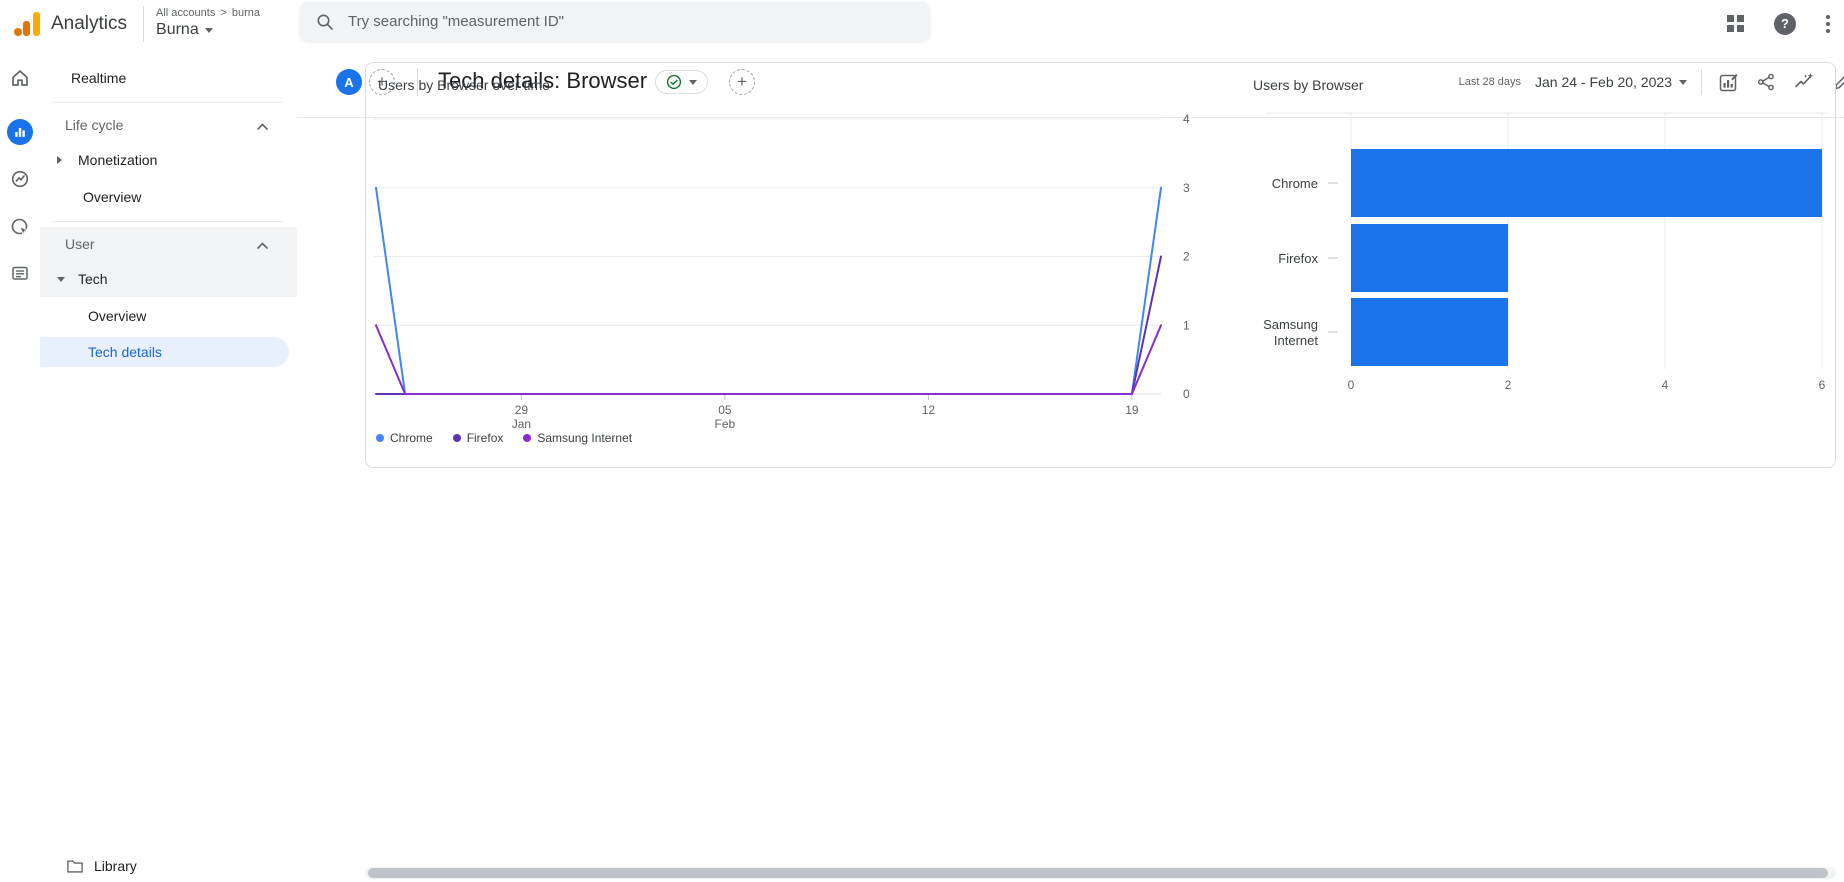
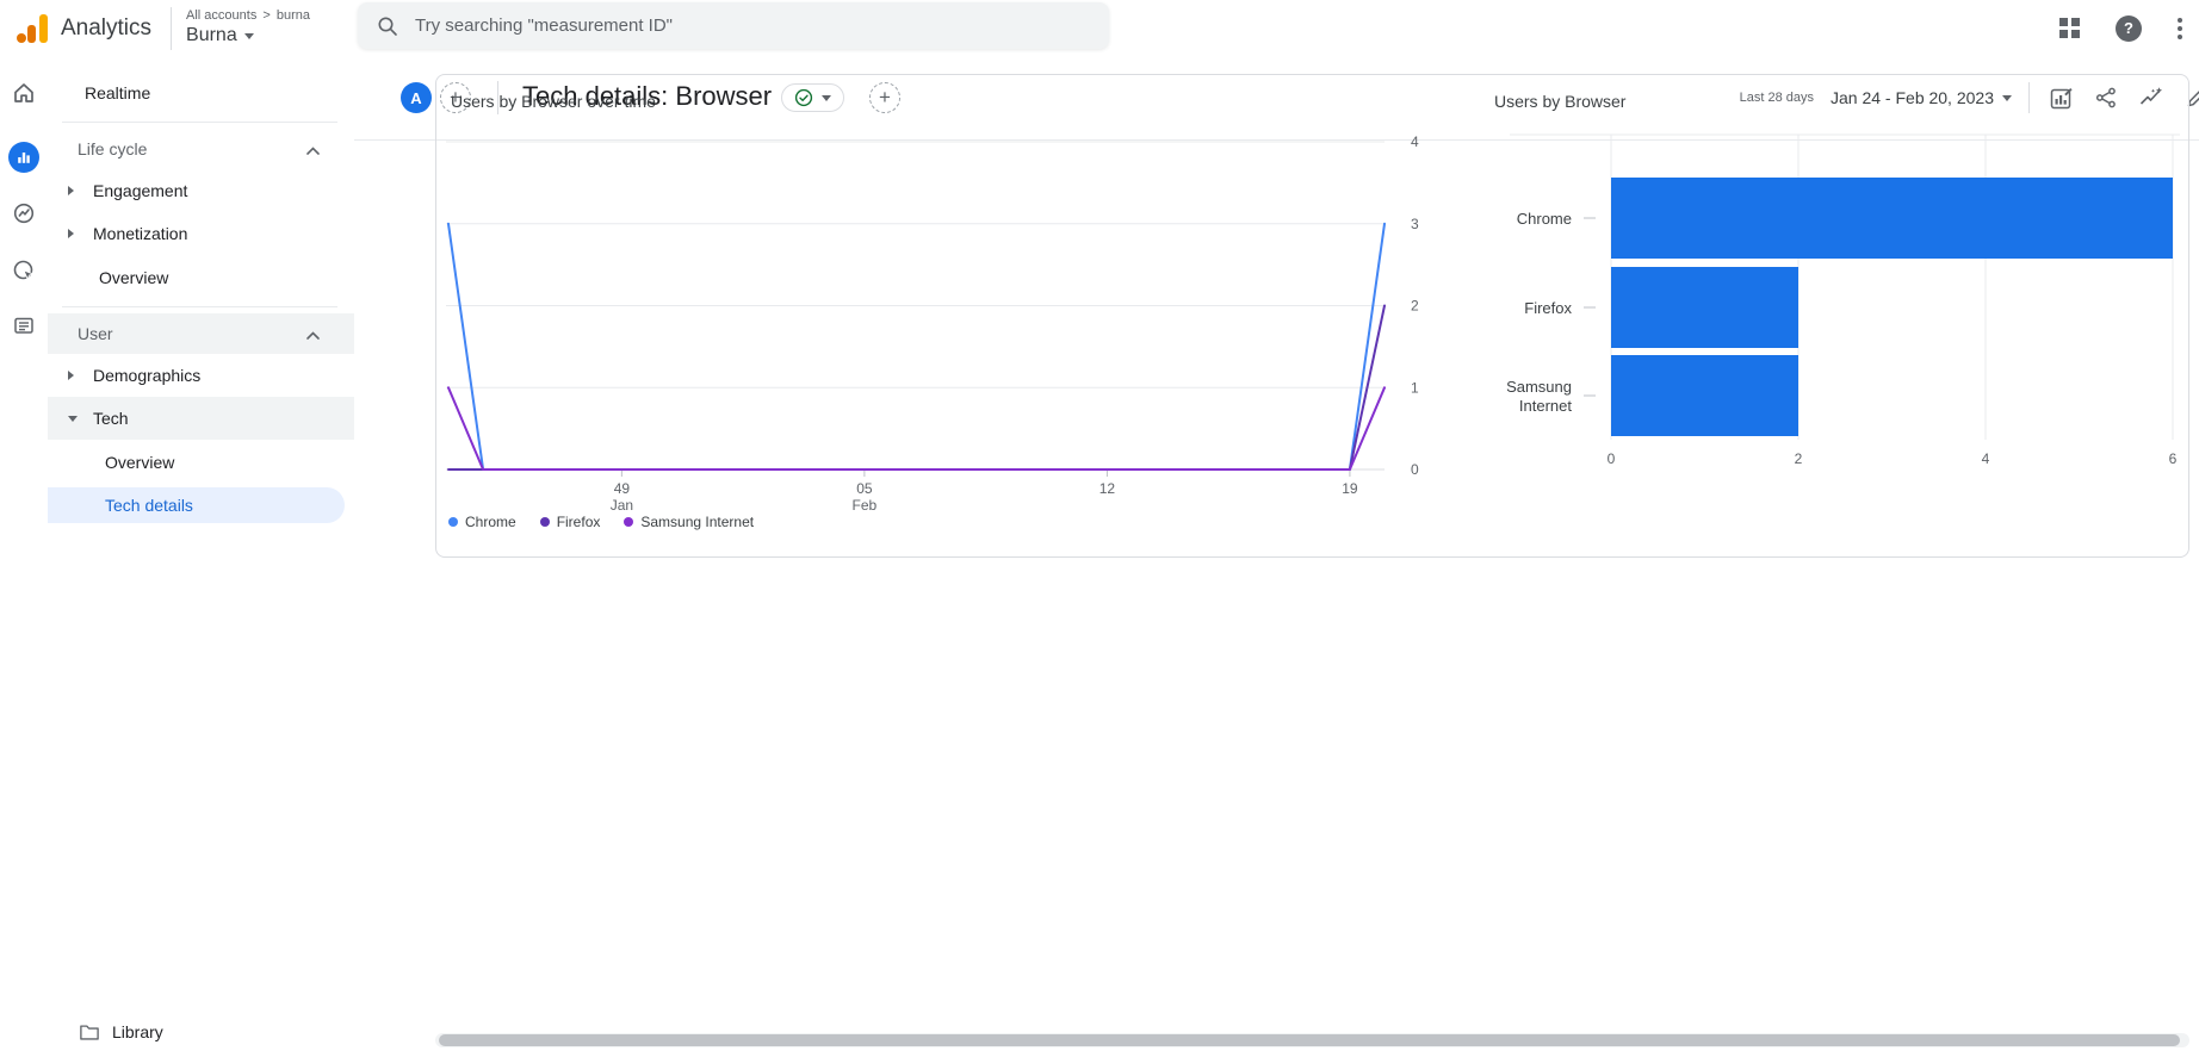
  Analytics
  All accounts > burna
  Burna
  Try searching "measurement ID"
  ?
  Realtime
  Life cycle
+ Engagement
  Monetization
  Overview
  User
+ Demographics
  Tech
  Overview
  Tech details
  Library
  A
  +
  Tech details: Browser
  +
  Last 28 days
  Jan 24 - Feb 20, 2023
  Users by Browser over time
  Users by Browser
  4
  3
  2
  1
  0
- 29
+ 49
  Jan
  05
  Feb
  12
  19
  0
  2
  4
  6
  Chrome
  Firefox
  Samsung
  Internet
  Chrome
  Firefox
  Samsung Internet
